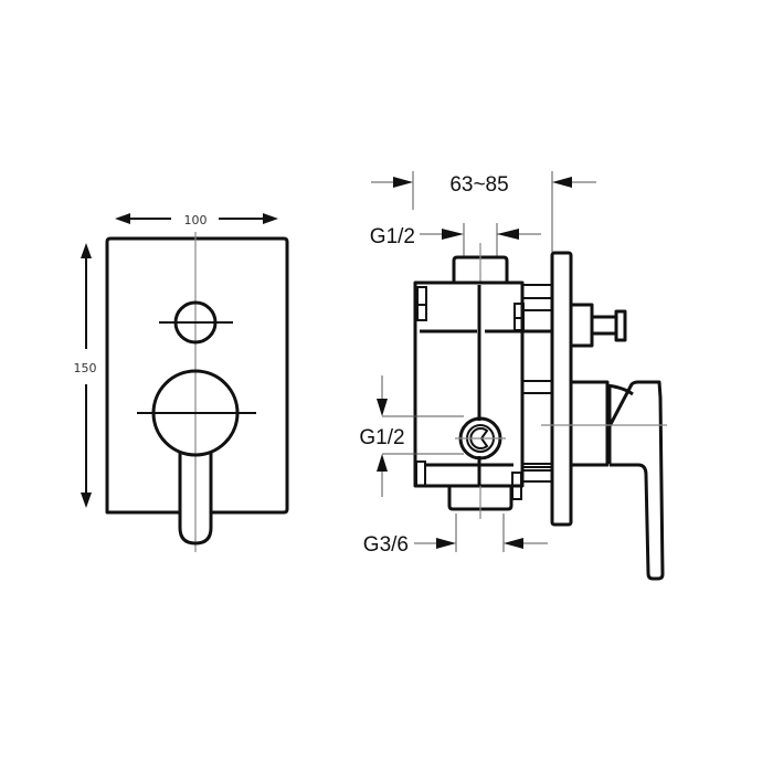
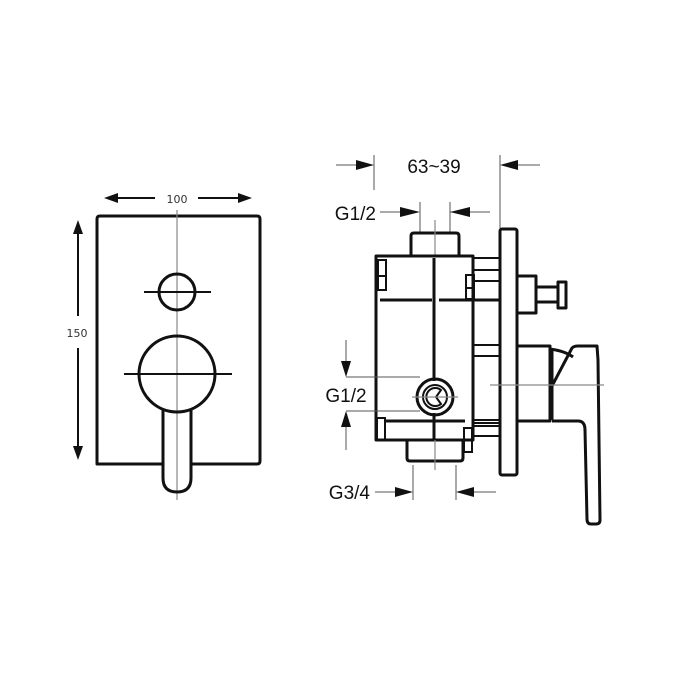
  100
  150
- 63~85
+ 63~39
  G1/2
  G1/2
- G3/6
+ G3/4
